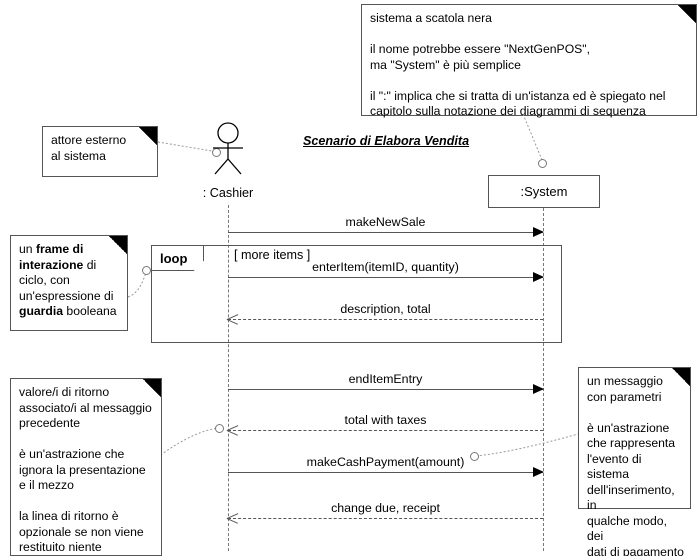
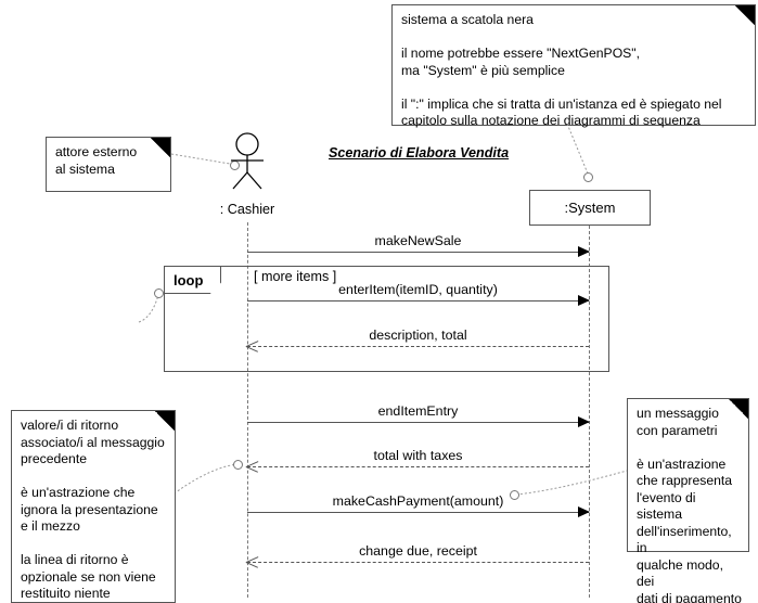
  sistema a scatola nera
  il nome potrebbe essere "NextGenPOS",
  ma "System" è più semplice
  il ":" implica che si tratta di un'istanza ed è spiegato nel
  capitolo sulla notazione dei diagrammi di sequenza
  attore esterno
  al sistema
  Scenario di Elabora Vendita
  : Cashier
  :System
  makeNewSale
  loop
  [ more items ]
- un frame di interazione di
- ciclo, con
- un'espressione di
- guardia booleana
  enterItem(itemID, quantity)
  description, total
  endItemEntry
  valore/i di ritorno
  associato/i al messaggio
  precedente
  è un'astrazione che
  ignora la presentazione
  e il mezzo
  la linea di ritorno è
  opzionale se non viene
  restituito niente
  total with taxes
  makeCashPayment(amount)
  un messaggio
  con parametri
  è un'astrazione
  che rappresenta
  l'evento di sistema
  dell'inserimento, in
  qualche modo, dei
  dati di pagamento
  change due, receipt
